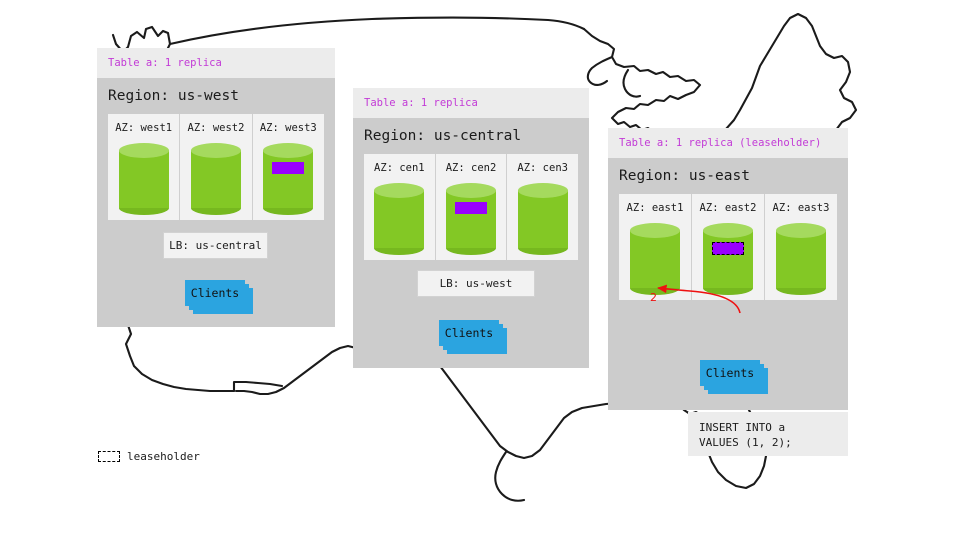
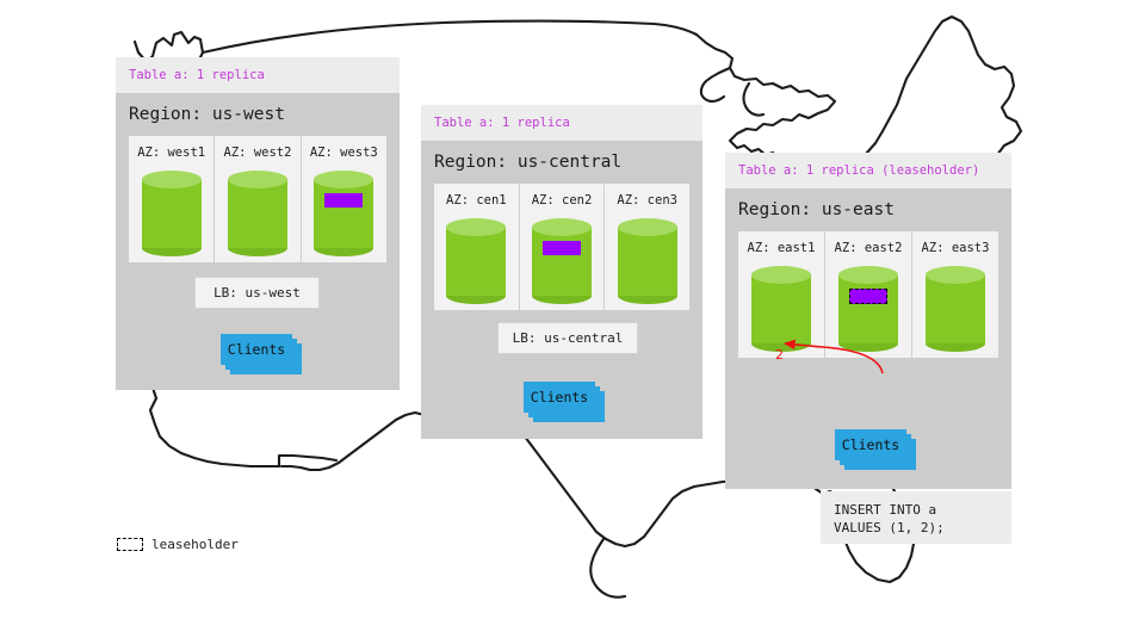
  Table a: 1 replica
  Region: us-west
  AZ: west1
  AZ: west2
  AZ: west3
- LB: us-central
+ LB: us-west
  Clients
  Table a: 1 replica
  Region: us-central
  AZ: cen1
  AZ: cen2
  AZ: cen3
- LB: us-west
+ LB: us-central
  Clients
  Table a: 1 replica (leaseholder)
  Region: us-east
  AZ: east1
  AZ: east2
  AZ: east3
  Clients
  INSERT INTO a
  VALUES (1, 2);
  leaseholder
  2
